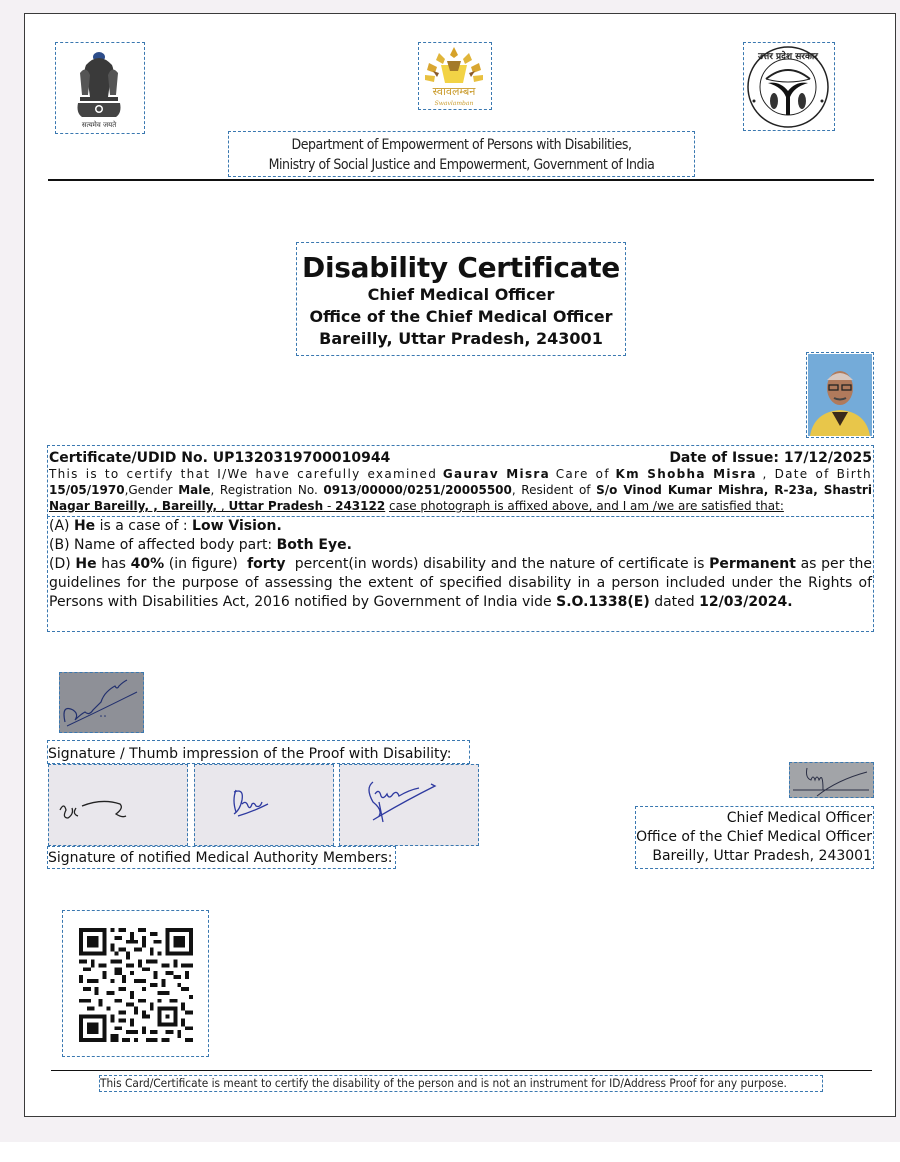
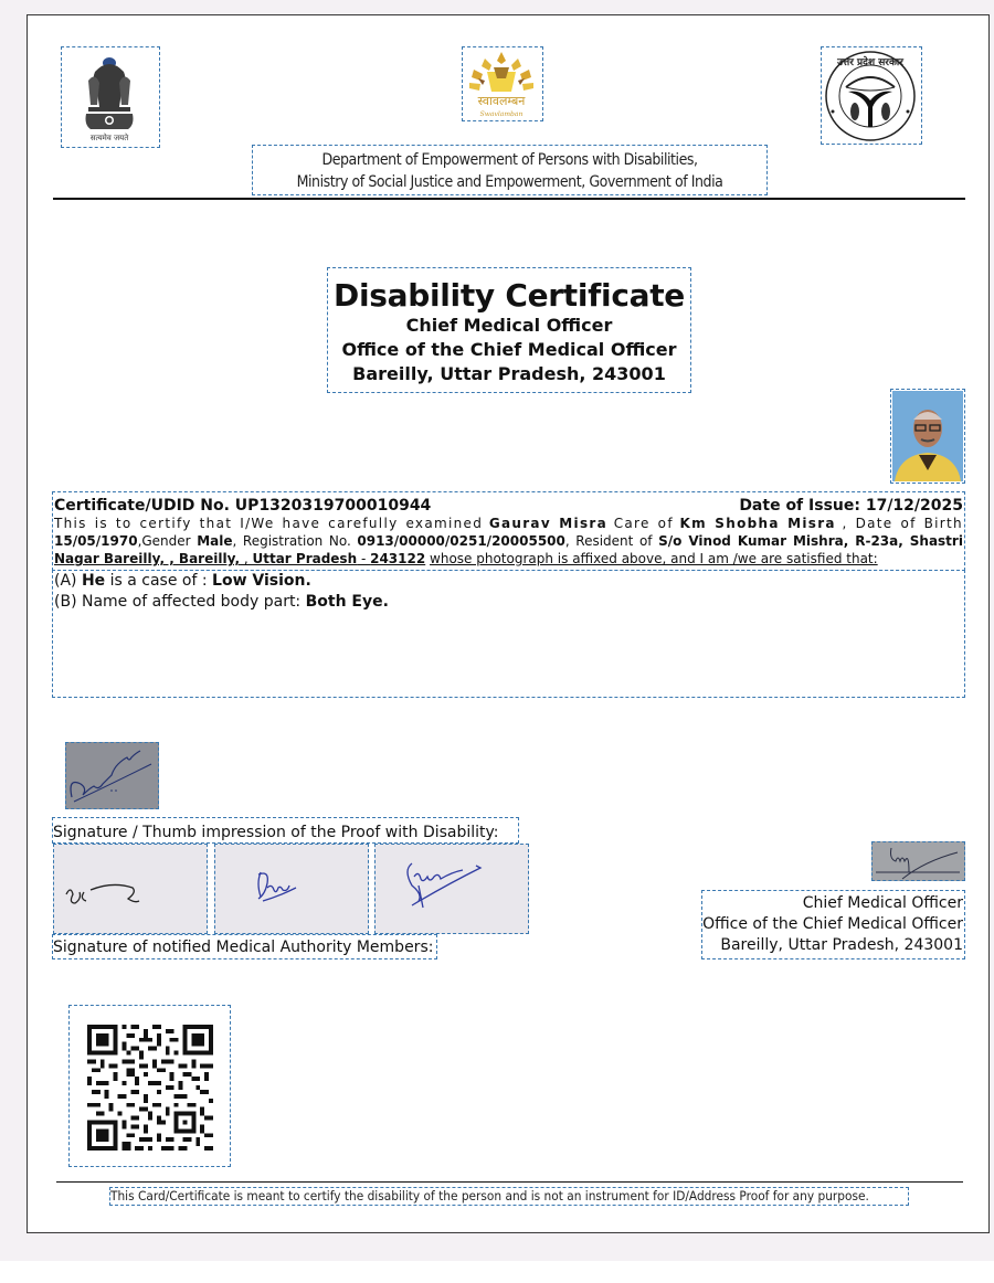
  सत्यमेव जयते
  स्वावलम्बन
  उत्तर प्रदेश सरकार
  Department of Empowerment of Persons with Disabilities,
  Ministry of Social Justice and Empowerment, Government of India
  Disability Certificate
  Chief Medical Officer
  Office of the Chief Medical Officer
  Bareilly, Uttar Pradesh, 243001
  Certificate/UDID No. UP1320319700010944
  Date of Issue: 17/12/2025
- This is to certify that I/We have carefully examined Gaurav Misra Care of Km Shobha Misra , Date of Birth 15/05/1970,Gender Male, Registration No. 0913/00000/0251/20005500, Resident of S/o Vinod Kumar Mishra, R-23a, Shastri Nagar Bareilly, , Bareilly, , Uttar Pradesh - 243122 case photograph is affixed above, and I am /we are satisfied that:
+ This is to certify that I/We have carefully examined Gaurav Misra Care of Km Shobha Misra , Date of Birth 15/05/1970,Gender Male, Registration No. 0913/00000/0251/20005500, Resident of S/o Vinod Kumar Mishra, R-23a, Shastri Nagar Bareilly, , Bareilly, , Uttar Pradesh - 243122 whose photograph is affixed above, and I am /we are satisfied that:
  (A) He is a case of : Low Vision.
  (B) Name of affected body part: Both Eye.
- (D) He has 40% (in figure) forty percent(in words) disability and the nature of certificate is Permanent as per the guidelines for the purpose of assessing the extent of specified disability in a person included under the Rights of Persons with Disabilities Act, 2016 notified by Government of India vide S.O.1338(E) dated 12/03/2024.
  Signature / Thumb impression of the Proof with Disability:
  Signature of notified Medical Authority Members:
  Chief Medical Officer
  Office of the Chief Medical Officer
  Bareilly, Uttar Pradesh, 243001
  This Card/Certificate is meant to certify the disability of the person and is not an instrument for ID/Address Proof for any purpose.
